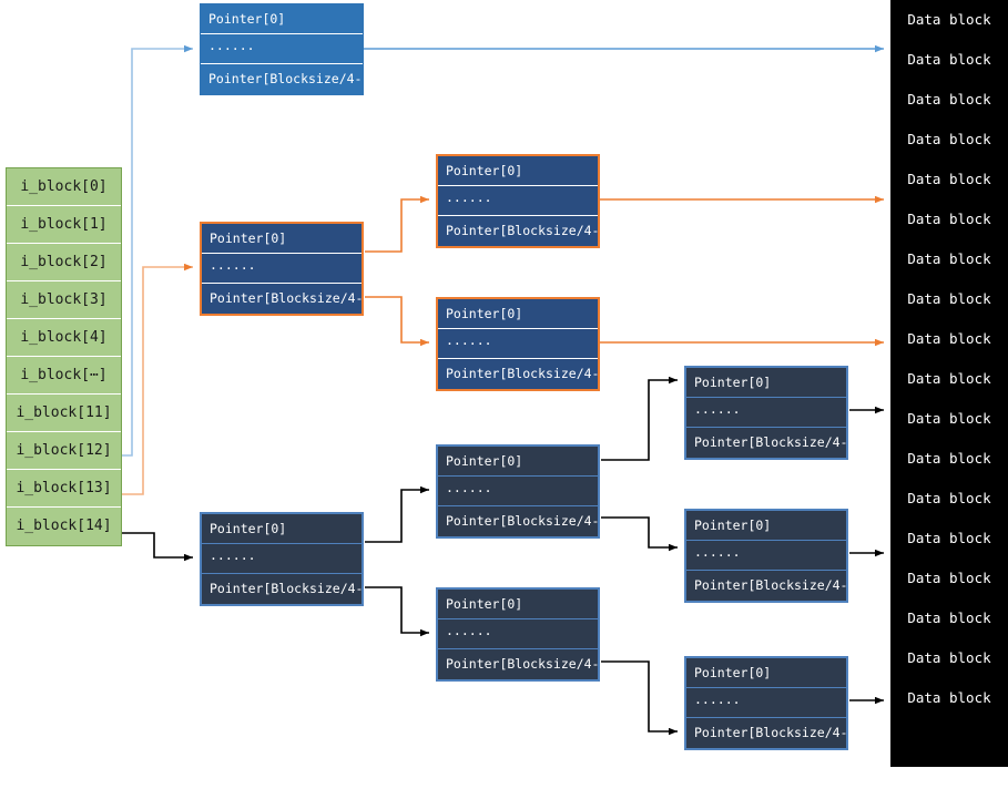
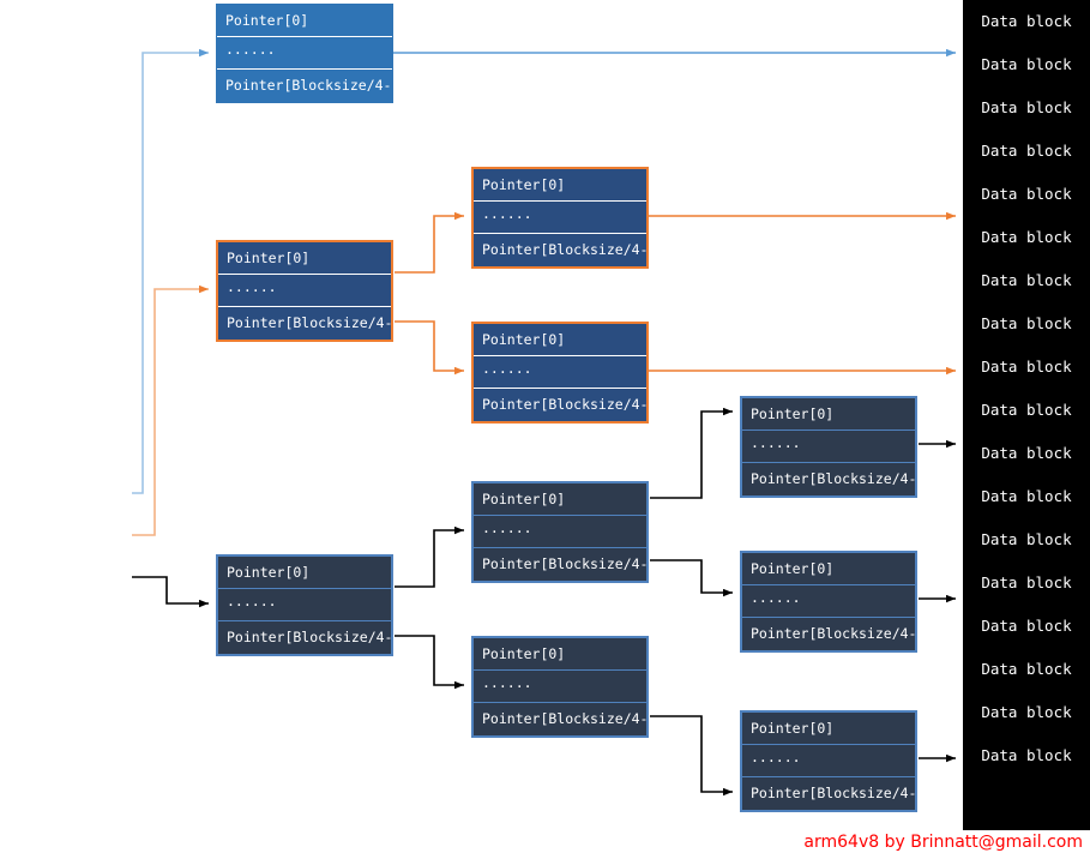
- i_block[0]
- i_block[1]
- i_block[2]
- i_block[3]
- i_block[4]
- i_block[⋯]
- i_block[11]
- i_block[12]
- i_block[13]
- i_block[14]
  Pointer[0]
  ······
  Pointer[Blocksize/4-
  Pointer[0]
  ······
  Pointer[Blocksize/4-
  Pointer[0]
  ······
  Pointer[Blocksize/4-
  Pointer[0]
  ······
  Pointer[Blocksize/4-
  Pointer[0]
  ······
  Pointer[Blocksize/4-
  Pointer[0]
  ······
  Pointer[Blocksize/4-
  Pointer[0]
  ······
  Pointer[Blocksize/4-
  Pointer[0]
  ······
  Pointer[Blocksize/4-
  Pointer[0]
  ······
  Pointer[Blocksize/4-
  Pointer[0]
  ······
  Pointer[Blocksize/4-
  Data block
  Data block
  Data block
  Data block
  Data block
  Data block
  Data block
  Data block
  Data block
  Data block
  Data block
  Data block
  Data block
  Data block
  Data block
  Data block
  Data block
  Data block
+ arm64v8 by Brinnatt@gmail.com
